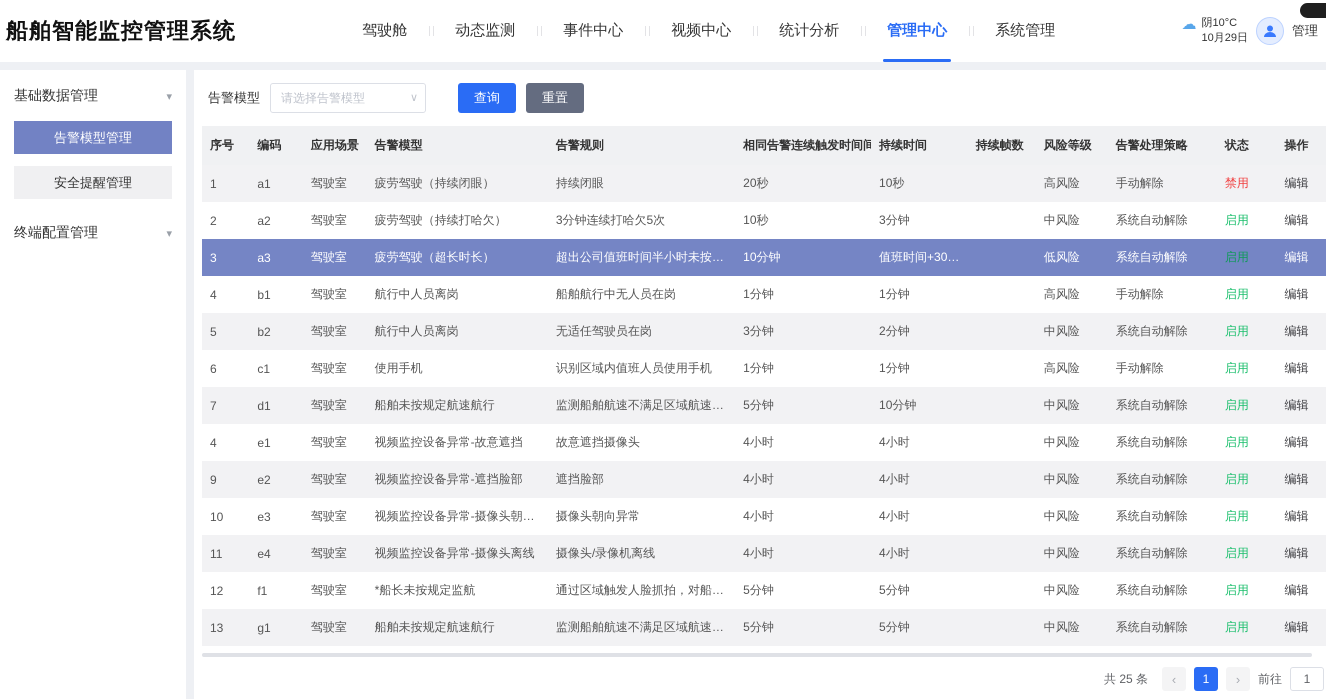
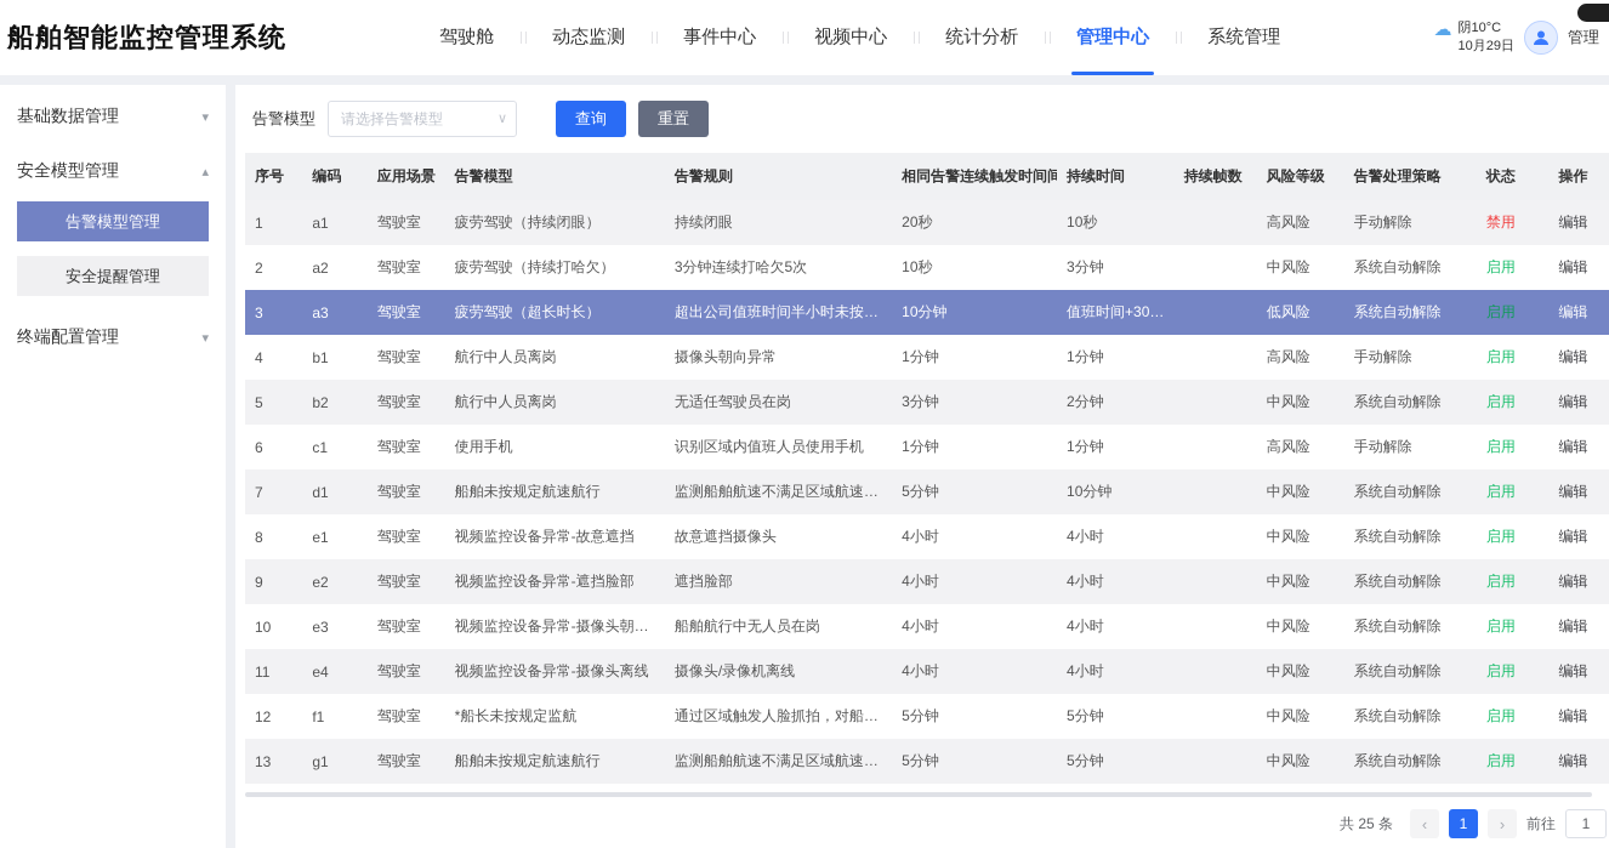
  船舶智能监控管理系统
  驾驶舱
  动态监测
  事件中心
  视频中心
  统计分析
  管理中心
  系统管理
  ☁
  阴10°C
  10月29日
  管理
  基础数据管理
  ▾
+ 安全模型管理
+ ▴
  告警模型管理
  安全提醒管理
  终端配置管理
  ▾
  告警模型
  请选择告警模型
  ∨
  查询
  重置
  序号	编码	应用场景	告警模型	告警规则	相同告警连续触发时间间	持续时间	持续帧数	风险等级	告警处理策略	状态	操作
  1	a1	驾驶室	疲劳驾驶（持续闭眼）	持续闭眼	20秒	10秒		高风险	手动解除	禁用	编辑
  2	a2	驾驶室	疲劳驾驶（持续打哈欠）	3分钟连续打哈欠5次	10秒	3分钟		中风险	系统自动解除	启用	编辑
  3	a3	驾驶室	疲劳驾驶（超长时长）	超出公司值班时间半小时未按规定	10分钟	值班时间+30分钟		低风险	系统自动解除	启用	编辑
- 4	b1	驾驶室	航行中人员离岗	船舶航行中无人员在岗	1分钟	1分钟		高风险	手动解除	启用	编辑
+ 4	b1	驾驶室	航行中人员离岗	摄像头朝向异常	1分钟	1分钟		高风险	手动解除	启用	编辑
  5	b2	驾驶室	航行中人员离岗	无适任驾驶员在岗	3分钟	2分钟		中风险	系统自动解除	启用	编辑
  6	c1	驾驶室	使用手机	识别区域内值班人员使用手机	1分钟	1分钟		高风险	手动解除	启用	编辑
  7	d1	驾驶室	船舶未按规定航速航行	监测船舶航速不满足区域航速限制	5分钟	10分钟		中风险	系统自动解除	启用	编辑
- 4	e1	驾驶室	视频监控设备异常-故意遮挡	故意遮挡摄像头	4小时	4小时		中风险	系统自动解除	启用	编辑
+ 8	e1	驾驶室	视频监控设备异常-故意遮挡	故意遮挡摄像头	4小时	4小时		中风险	系统自动解除	启用	编辑
  9	e2	驾驶室	视频监控设备异常-遮挡脸部	遮挡脸部	4小时	4小时		中风险	系统自动解除	启用	编辑
- 10	e3	驾驶室	视频监控设备异常-摄像头朝向异	摄像头朝向异常	4小时	4小时		中风险	系统自动解除	启用	编辑
+ 10	e3	驾驶室	视频监控设备异常-摄像头朝向异	船舶航行中无人员在岗	4小时	4小时		中风险	系统自动解除	启用	编辑
  11	e4	驾驶室	视频监控设备异常-摄像头离线	摄像头/录像机离线	4小时	4小时		中风险	系统自动解除	启用	编辑
  12	f1	驾驶室	*船长未按规定监航	通过区域触发人脸抓拍，对船长身	5分钟	5分钟		中风险	系统自动解除	启用	编辑
  13	g1	驾驶室	船舶未按规定航速航行	监测船舶航速不满足区域航速限制	5分钟	5分钟		中风险	系统自动解除	启用	编辑
  共 25 条
  ‹
  1
  ›
  前往
  1
